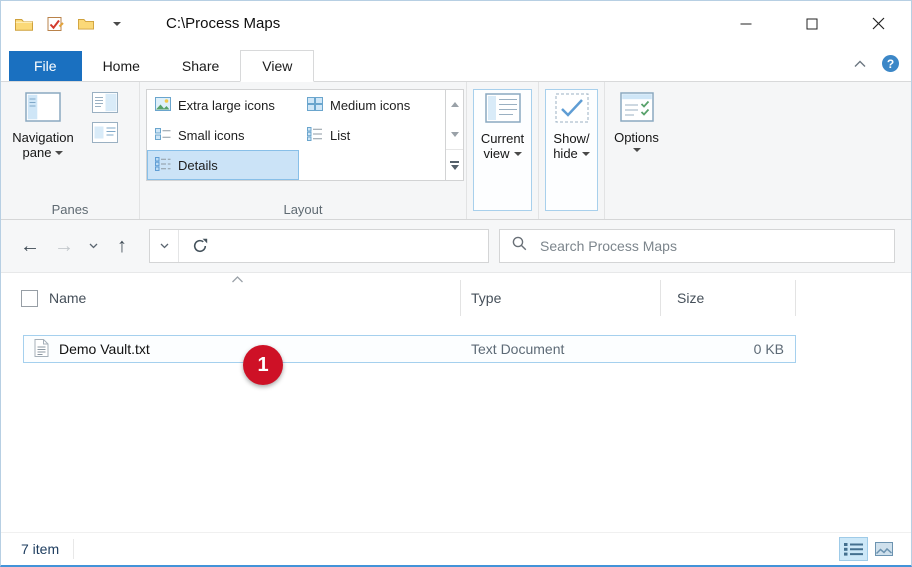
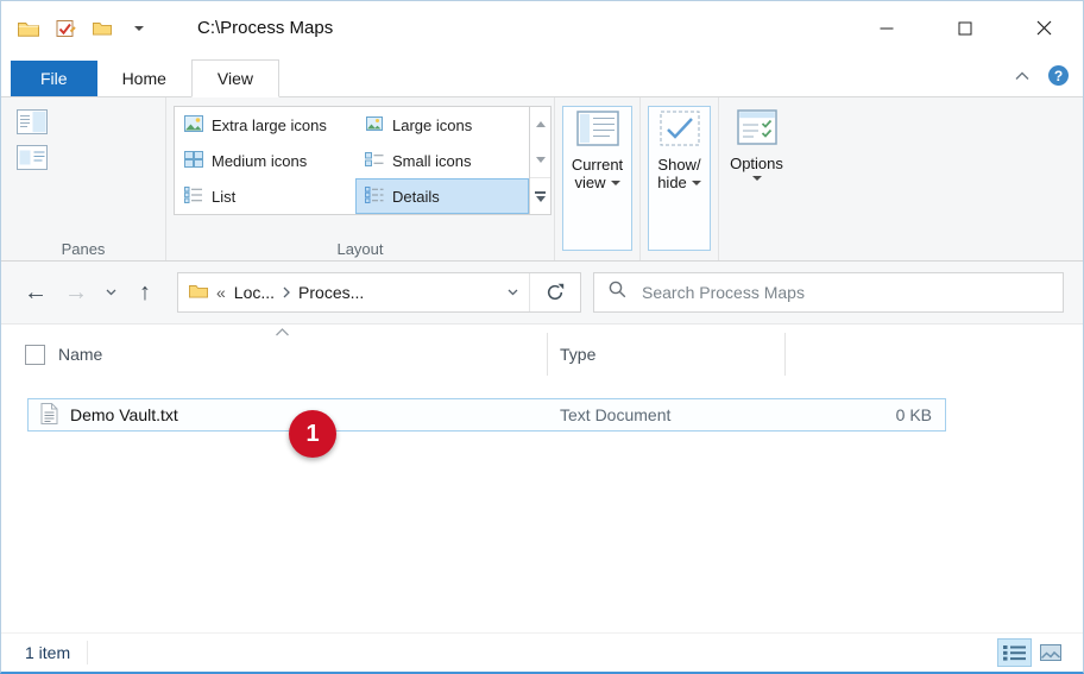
  C:\Process Maps
  File
  Home
- Share
  View
  ?
- Navigation pane
  Panes
  Extra large icons
+ Large icons
  Medium icons
  Small icons
  List
  Details
  Layout
  Current view
  Show/ hide
  Options
  ←
  →
  ↑
+ «
+ Loc...
+ Proces...
  Search Process Maps
  Name
  Type
- Size
  Demo Vault.txt
  Text Document
  0 KB
  1
- 7 item
+ 1 item
